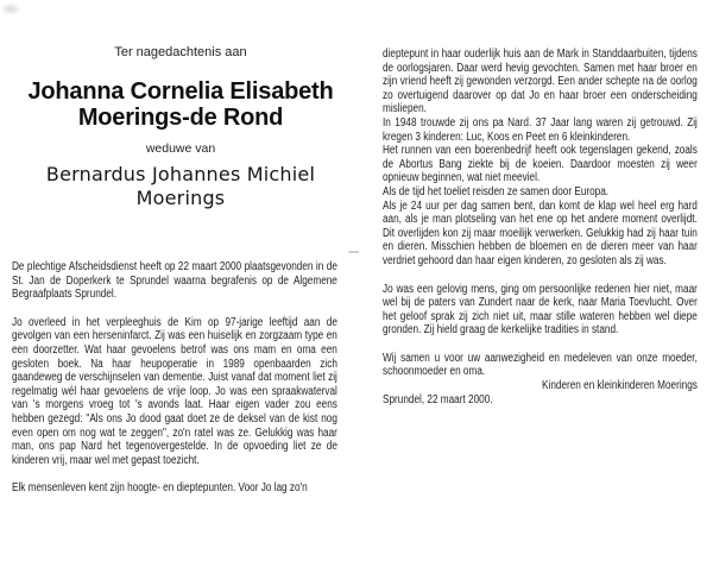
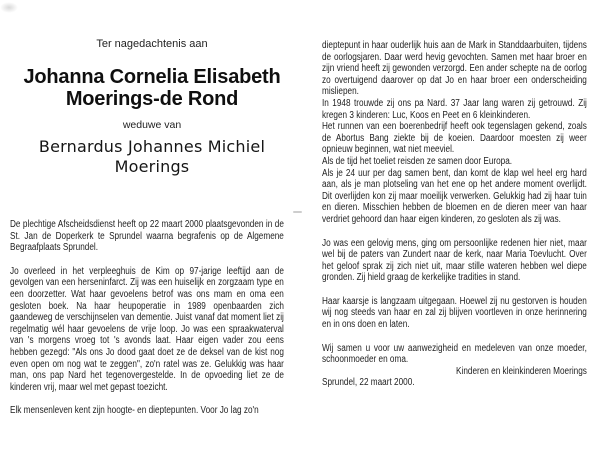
  Ter nagedachtenis aan
  Johanna Cornelia Elisabeth
  Moerings-de Rond
  weduwe van
  Bernardus Johannes Michiel
  Moerings
  De plechtige Afscheidsdienst heeft op 22 maart 2000 plaatsgevonden in de St. Jan de Doperkerk te Sprundel waarna begrafenis op de Algemene Begraafplaats Sprundel.
  Jo overleed in het verpleeghuis de Kim op 97-jarige leeftijd aan de gevolgen van een herseninfarct. Zij was een huiselijk en zorgzaam type en een doorzetter. Wat haar gevoelens betrof was ons mam en oma een gesloten boek. Na haar heupoperatie in 1989 openbaarden zich gaandeweg de verschijnselen van dementie. Juist vanaf dat moment liet zij regelmatig wél haar gevoelens de vrije loop. Jo was een spraakwaterval van 's morgens vroeg tot 's avonds laat. Haar eigen vader zou eens hebben gezegd: "Als ons Jo dood gaat doet ze de deksel van de kist nog even open om nog wat te zeggen", zo'n ratel was ze. Gelukkig was haar man, ons pap Nard het tegenovergestelde. In de opvoeding liet ze de kinderen vrij, maar wel met gepast toezicht.
  Elk mensenleven kent zijn hoogte- en dieptepunten. Voor Jo lag zo'n
  dieptepunt in haar ouderlijk huis aan de Mark in Standdaarbuiten, tijdens de oorlogsjaren. Daar werd hevig gevochten. Samen met haar broer en zijn vriend heeft zij gewonden verzorgd. Een ander schepte na de oorlog zo overtuigend daarover op dat Jo en haar broer een onderscheiding misliepen.
  In 1948 trouwde zij ons pa Nard. 37 Jaar lang waren zij getrouwd. Zij kregen 3 kinderen: Luc, Koos en Peet en 6 kleinkinderen.
  Het runnen van een boerenbedrijf heeft ook tegenslagen gekend, zoals de Abortus Bang ziekte bij de koeien. Daardoor moesten zij weer opnieuw beginnen, wat niet meeviel.
  Als de tijd het toeliet reisden ze samen door Europa.
  Als je 24 uur per dag samen bent, dan komt de klap wel heel erg hard aan, als je man plotseling van het ene op het andere moment overlijdt. Dit overlijden kon zij maar moeilijk verwerken. Gelukkig had zij haar tuin en dieren. Misschien hebben de bloemen en de dieren meer van haar verdriet gehoord dan haar eigen kinderen, zo gesloten als zij was.
  Jo was een gelovig mens, ging om persoonlijke redenen hier niet, maar wel bij de paters van Zundert naar de kerk, naar Maria Toevlucht. Over het geloof sprak zij zich niet uit, maar stille wateren hebben wel diepe gronden. Zij hield graag de kerkelijke tradities in stand.
+ Haar kaarsje is langzaam uitgegaan. Hoewel zij nu gestorven is houden wij nog steeds van haar en zal zij blijven voortleven in onze herinnering en in ons doen en laten.
  Wij samen u voor uw aanwezigheid en medeleven van onze moeder, schoonmoeder en oma.
  Kinderen en kleinkinderen Moerings
  Sprundel, 22 maart 2000.
